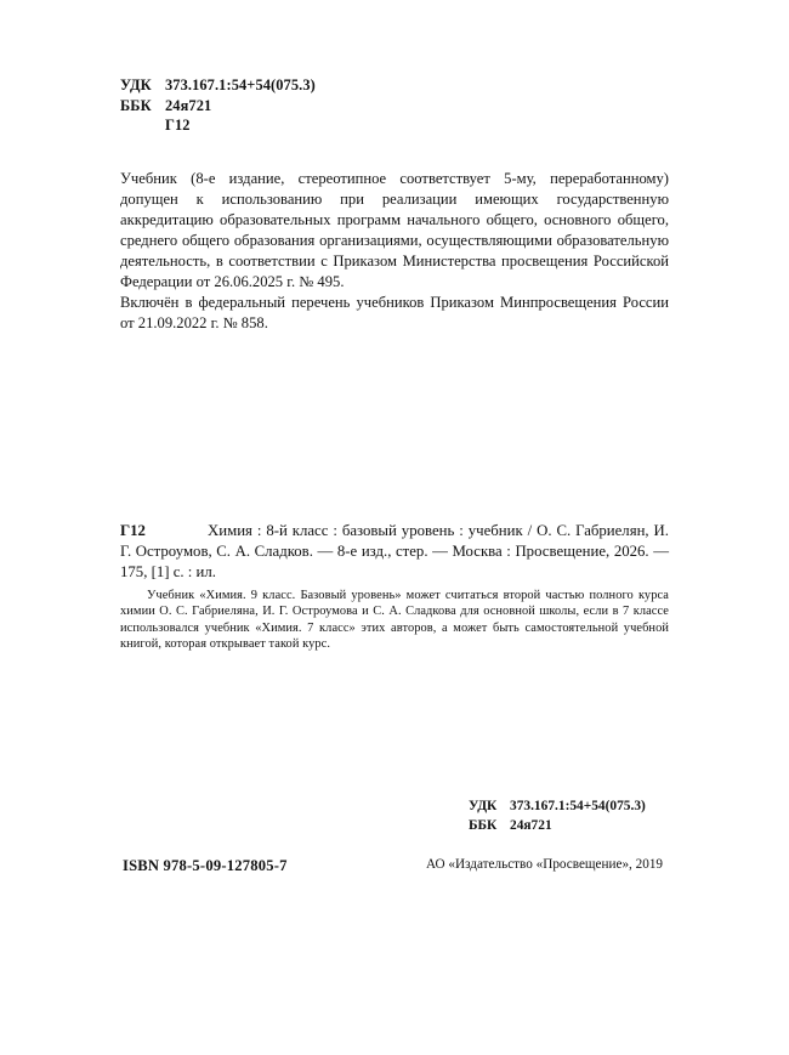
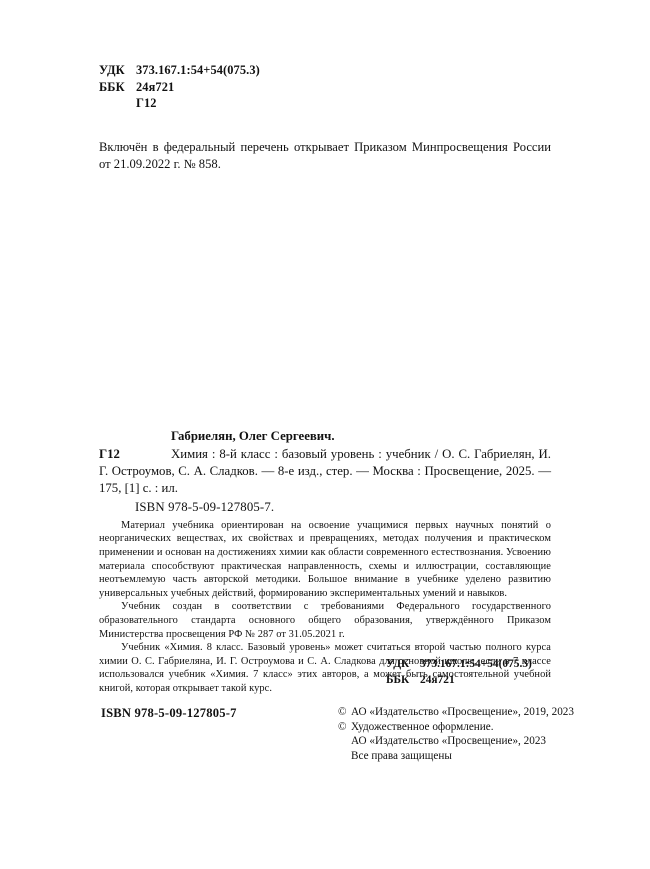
  УДК 373.167.1:54+54(075.3)
  ББК 24я721
  Г12
- Учебник (8-е издание, стереотипное соответствует 5-му, переработанному) допущен к использованию при реализации имеющих государственную аккредитацию образовательных программ начального общего, основного общего, среднего общего образования организациями, осуществляющими образовательную деятельность, в соответствии с Приказом Министерства просвещения Российской Федерации от 26.06.2025 г. № 495.
- Включён в федеральный перечень учебников Приказом Минпросвещения России от 21.09.2022 г. № 858.
+ Включён в федеральный перечень открывает Приказом Минпросвещения России от 21.09.2022 г. № 858.
+ Габриелян, Олег Сергеевич.
  Г12
- Химия : 8-й класс : базовый уровень : учебник / О. С. Габриелян, И. Г. Остроумов, С. А. Сладков. — 8-е изд., стер. — Москва : Просвещение, 2026. — 175, [1] с. : ил.
+ Химия : 8-й класс : базовый уровень : учебник / О. С. Габриелян, И. Г. Остроумов, С. А. Сладков. — 8-е изд., стер. — Москва : Просвещение, 2025. — 175, [1] с. : ил.
+ ISBN 978-5-09-127805-7.
+ Материал учебника ориентирован на освоение учащимися первых научных понятий о неорганических веществах, их свойствах и превращениях, методах получения и практическом применении и основан на достижениях химии как области современного естествознания. Усвоению материала способствуют практическая направленность, схемы и иллюстрации, составляющие неотъемлемую часть авторской методики. Большое внимание в учебнике уделено развитию универсальных учебных действий, формированию экспериментальных умений и навыков.
+ Учебник создан в соответствии с требованиями Федерального государственного образовательного стандарта основного общего образования, утверждённого Приказом Министерства просвещения РФ № 287 от 31.05.2021 г.
- Учебник «Химия. 9 класс. Базовый уровень» может считаться второй частью полного курса химии О. С. Габриеляна, И. Г. Остроумова и С. А. Сладкова для основной школы, если в 7 классе использовался учебник «Химия. 7 класс» этих авторов, а может быть самостоятельной учебной книгой, которая открывает такой курс.
+ Учебник «Химия. 8 класс. Базовый уровень» может считаться второй частью полного курса химии О. С. Габриеляна, И. Г. Остроумова и С. А. Сладкова для основной школы, если в 7 классе использовался учебник «Химия. 7 класс» этих авторов, а может быть самостоятельной учебной книгой, которая открывает такой курс.
  УДК 373.167.1:54+54(075.3)
  ББК 24я721
  ISBN 978-5-09-127805-7
+ © АО «Издательство «Просвещение», 2019, 2023
+ © Художественное оформление.
- АО «Издательство «Просвещение», 2019
+ АО «Издательство «Просвещение», 2023
+ Все права защищены
